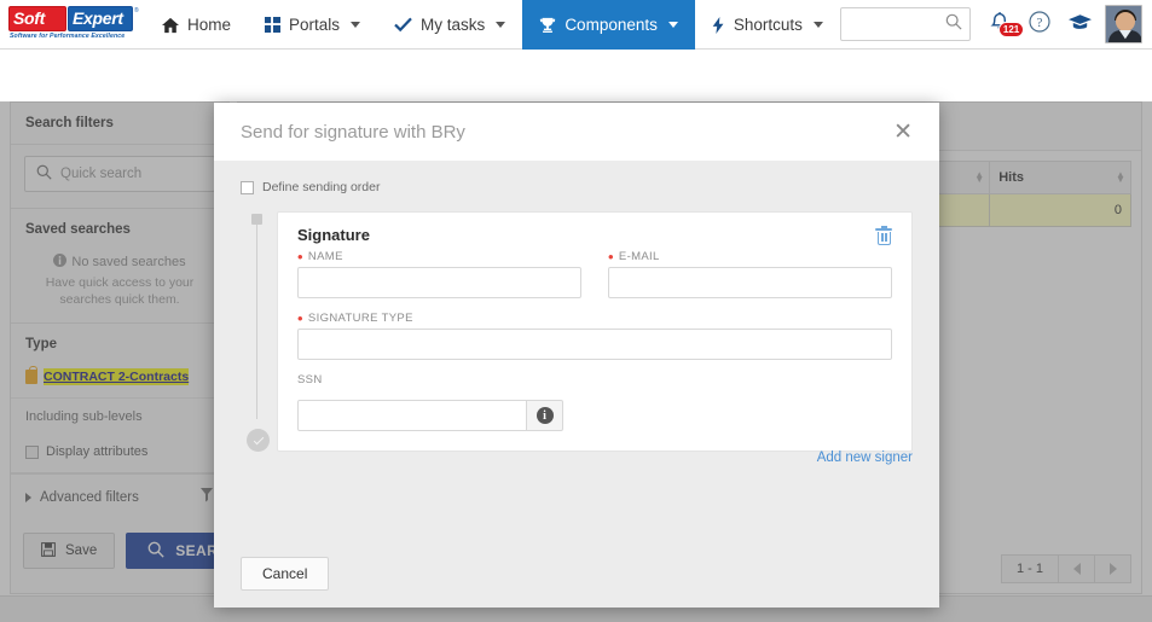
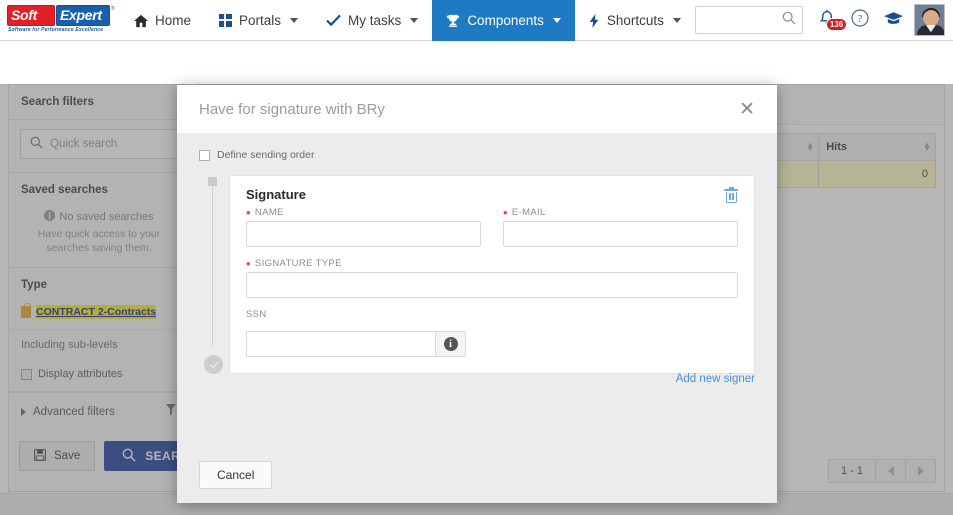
  Soft
  Expert
  Home
  Portals
  My tasks
  Components
  Shortcuts
- 121
+ 136
  ?
  Search filters
  Quick search
  Saved searches
  No saved searches
- Have quick access to your searches quick them.
+ Have quick access to your searches saving them.
  Type
  CONTRACT 2-Contracts
  Including sub-levels
  Display attributes
  Advanced filters
  Save
  1 - 1
- Send for signature with BRy
+ Have for signature with BRy
  ✕
  Define sending order
  Signature
  •
  NAME
  •
  E-MAIL
  •
  SIGNATURE TYPE
  SSN
  i
  Add new signer
  Cancel
